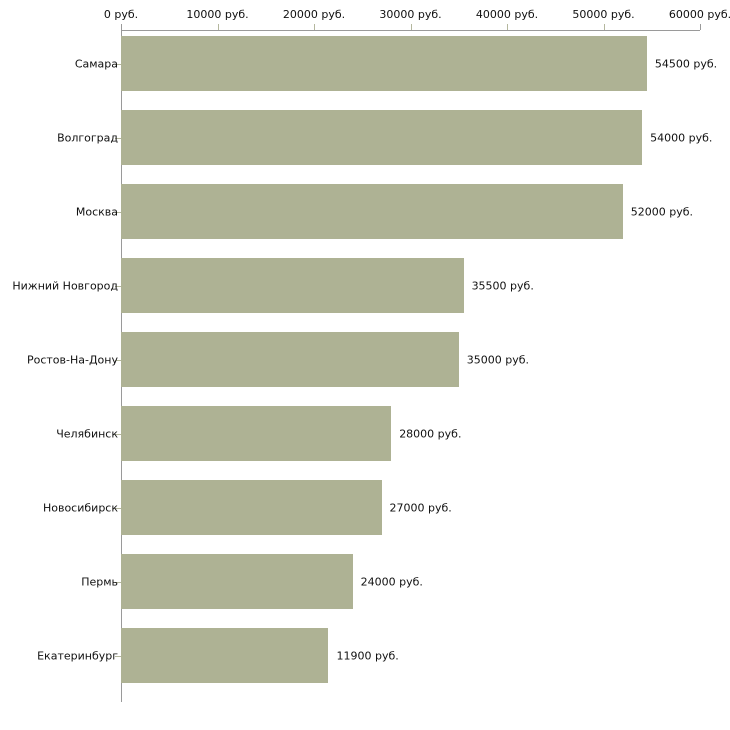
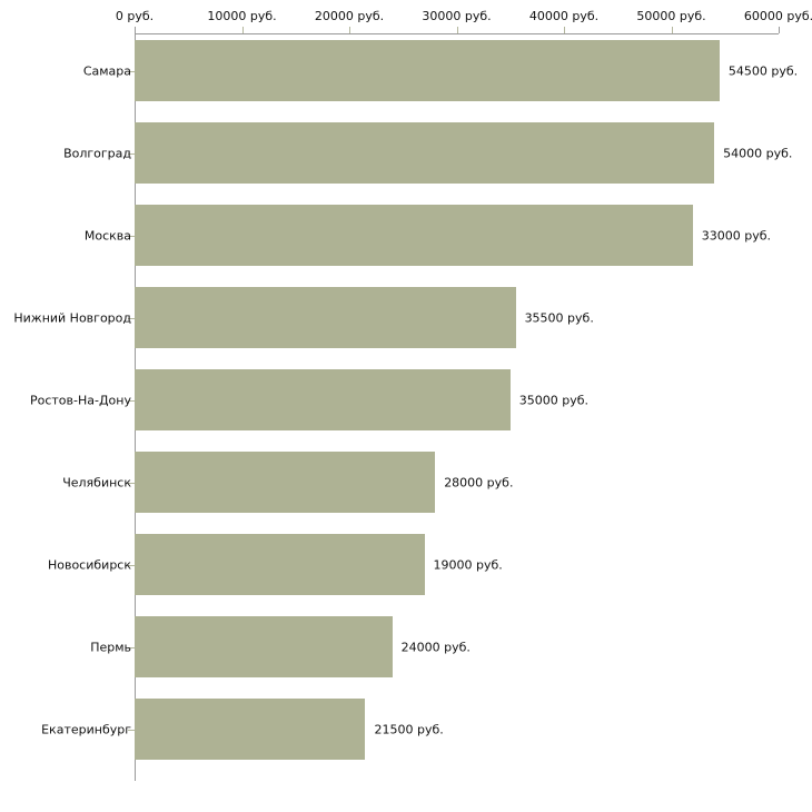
  0 руб.
  10000 руб.
  20000 руб.
  30000 руб.
  40000 руб.
  50000 руб.
  60000 руб.
  Самара
  Волгоград
  Москва
  Нижний Новгород
  Ростов-На-Дону
  Челябинск
  Новосибирск
  Пермь
  Екатеринбург
  54500 руб.
  54000 руб.
- 52000 руб.
+ 33000 руб.
  35500 руб.
  35000 руб.
  28000 руб.
- 27000 руб.
+ 19000 руб.
  24000 руб.
- 11900 руб.
+ 21500 руб.
